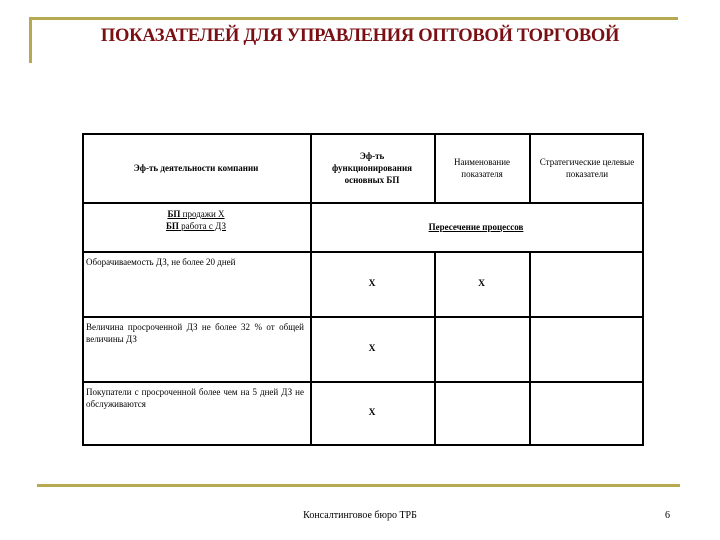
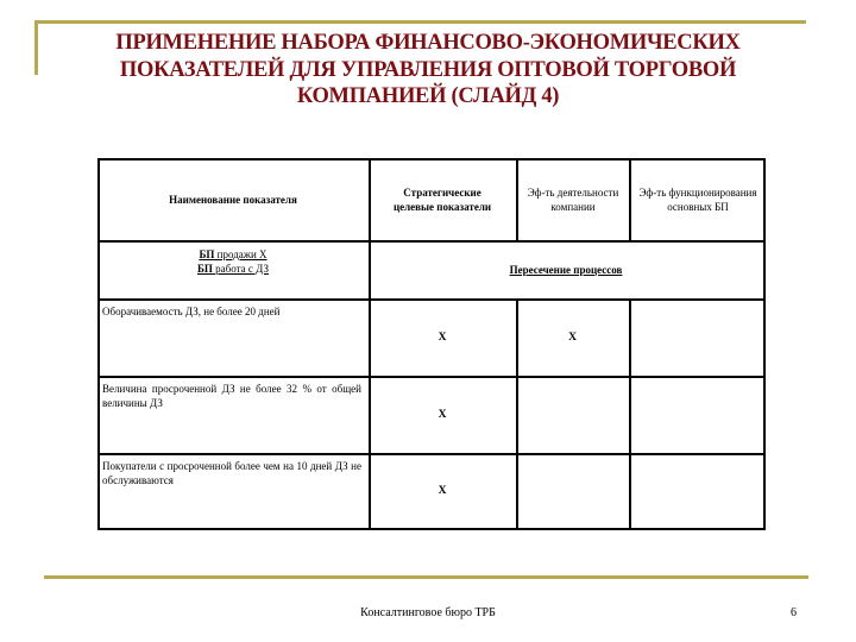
+ ПРИМЕНЕНИЕ НАБОРА ФИНАНСОВО-ЭКОНОМИЧЕСКИХ
  ПОКАЗАТЕЛЕЙ ДЛЯ УПРАВЛЕНИЯ ОПТОВОЙ ТОРГОВОЙ
+ КОМПАНИЕЙ (СЛАЙД 4)
- Эф-ть деятельности компании
+ Наименование показателя
- Эф-ть функционирования основных БП
+ Стратегические целевые показатели
- Наименование показателя
+ Эф-ть деятельности компании
- Стратегические целевые показатели
+ Эф-ть функционирования основных БП
  БП продажи Х
  БП работа с ДЗ
  Пересечение процессов
  Оборачиваемость ДЗ, не более 20 дней
  Х
  Х
  Величина просроченной ДЗ не более 32 % от общей величины ДЗ
  Х
- Покупатели с просроченной более чем на 5 дней ДЗ не обслуживаются
+ Покупатели с просроченной более чем на 10 дней ДЗ не обслуживаются
  Х
  Консалтинговое бюро ТРБ
  6
